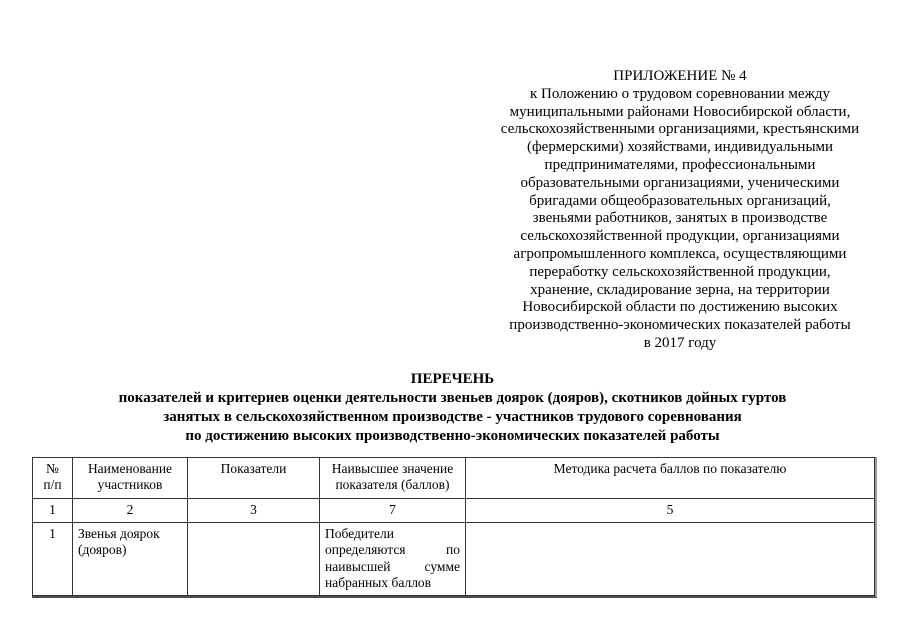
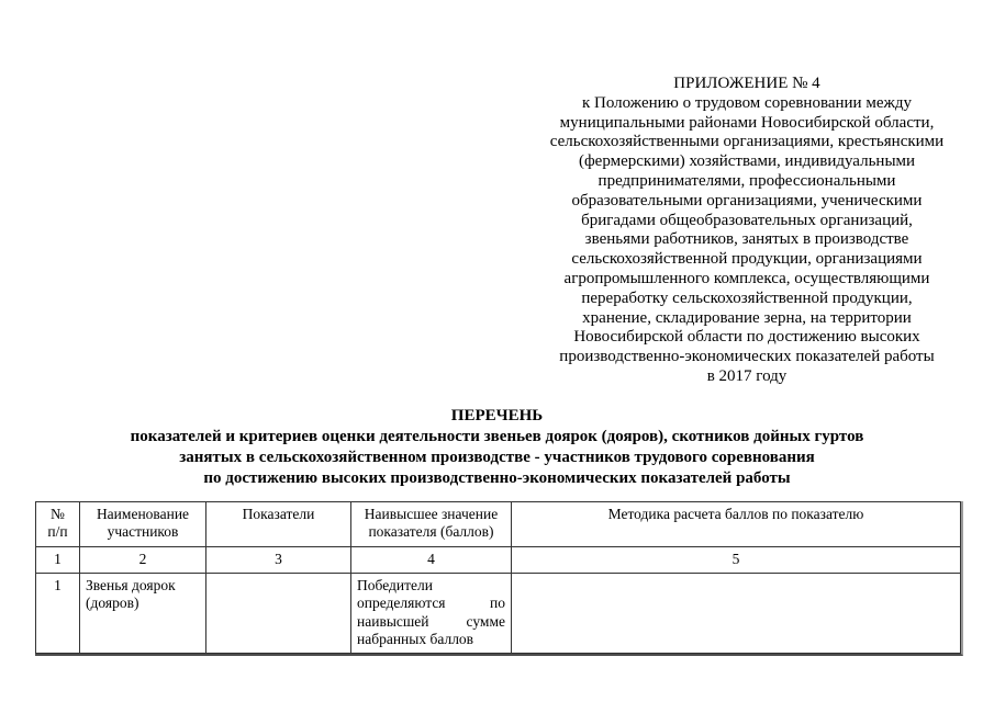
  ПРИЛОЖЕНИЕ № 4
  к Положению о трудовом соревновании между
  муниципальными районами Новосибирской области,
  сельскохозяйственными организациями, крестьянскими
  (фермерскими) хозяйствами, индивидуальными
  предпринимателями, профессиональными
  образовательными организациями, ученическими
  бригадами общеобразовательных организаций,
  звеньями работников, занятых в производстве
  сельскохозяйственной продукции, организациями
  агропромышленного комплекса, осуществляющими
  переработку сельскохозяйственной продукции,
  хранение, складирование зерна, на территории
  Новосибирской области по достижению высоких
  производственно-экономических показателей работы
  в 2017 году
  ПЕРЕЧЕНЬ
  показателей и критериев оценки деятельности звеньев доярок (дояров), скотников дойных гуртов
  занятых в сельскохозяйственном производстве - участников трудового соревнования
  по достижению высоких производственно-экономических показателей работы
  № п/п	Наименование участников	Показатели	Наивысшее значение показателя (баллов)	Методика расчета баллов по показателю
- 1	2	3	7	5
+ 1	2	3	4	5
  1	Звенья доярок (дояров)		Победители определяются по наивысшей сумме набранных баллов
